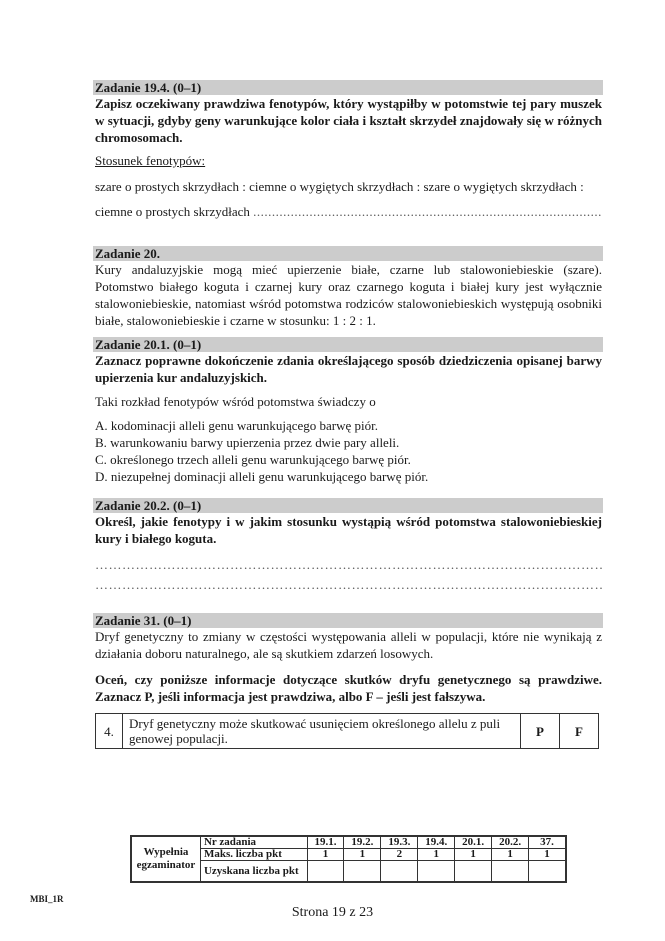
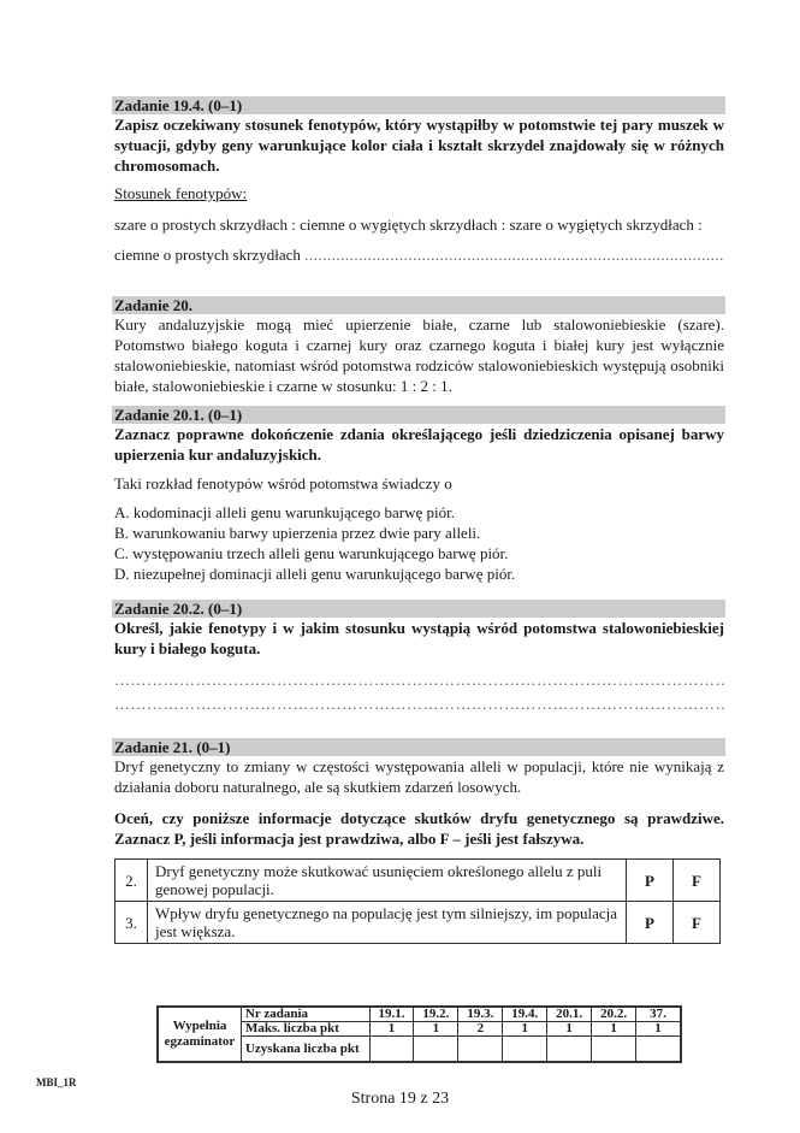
  Zadanie 19.4. (0–1)
- Zapisz oczekiwany prawdziwa fenotypów, który wystąpiłby w potomstwie tej pary muszek w sytuacji, gdyby geny warunkujące kolor ciała i kształt skrzydeł znajdowały się w różnych chromosomach.
+ Zapisz oczekiwany stosunek fenotypów, który wystąpiłby w potomstwie tej pary muszek w sytuacji, gdyby geny warunkujące kolor ciała i kształt skrzydeł znajdowały się w różnych chromosomach.
  Stosunek fenotypów:
  szare o prostych skrzydłach : ciemne o wygiętych skrzydłach : szare o wygiętych skrzydłach :
  ciemne o prostych skrzydłach .............................................................................................
  Zadanie 20.
  Kury andaluzyjskie mogą mieć upierzenie białe, czarne lub stalowoniebieskie (szare). Potomstwo białego koguta i czarnej kury oraz czarnego koguta i białej kury jest wyłącznie stalowoniebieskie, natomiast wśród potomstwa rodziców stalowoniebieskich występują osobniki białe, stalowoniebieskie i czarne w stosunku: 1 : 2 : 1.
  Zadanie 20.1. (0–1)
- Zaznacz poprawne dokończenie zdania określającego sposób dziedziczenia opisanej barwy upierzenia kur andaluzyjskich.
+ Zaznacz poprawne dokończenie zdania określającego jeśli dziedziczenia opisanej barwy upierzenia kur andaluzyjskich.
  Taki rozkład fenotypów wśród potomstwa świadczy o
  A. kodominacji alleli genu warunkującego barwę piór.
  B. warunkowaniu barwy upierzenia przez dwie pary alleli.
- C. określonego trzech alleli genu warunkującego barwę piór.
+ C. występowaniu trzech alleli genu warunkującego barwę piór.
  D. niezupełnej dominacji alleli genu warunkującego barwę piór.
  Zadanie 20.2. (0–1)
  Określ, jakie fenotypy i w jakim stosunku wystąpią wśród potomstwa stalowoniebieskiej kury i białego koguta.
  ……………………………………………………………………………………………………
  ……………………………………………………………………………………………………
- Zadanie 31. (0–1)
+ Zadanie 21. (0–1)
  Dryf genetyczny to zmiany w częstości występowania alleli w populacji, które nie wynikają z działania doboru naturalnego, ale są skutkiem zdarzeń losowych.
  Oceń, czy poniższe informacje dotyczące skutków dryfu genetycznego są prawdziwe. Zaznacz P, jeśli informacja jest prawdziwa, albo F – jeśli jest fałszywa.
- 4.	Dryf genetyczny może skutkować usunięciem określonego allelu z puli genowej populacji.	P	F
+ 2.	Dryf genetyczny może skutkować usunięciem określonego allelu z puli genowej populacji.	P	F
+ 3.	Wpływ dryfu genetycznego na populację jest tym silniejszy, im populacja jest większa.	P	F
  Wypełnia egzaminator	Nr zadania	19.1.	19.2.	19.3.	19.4.	20.1.	20.2.	37.
  Maks. liczba pkt	1	1	2	1	1	1	1
  Uzyskana liczba pkt
  MBI_1R
  Strona 19 z 23
